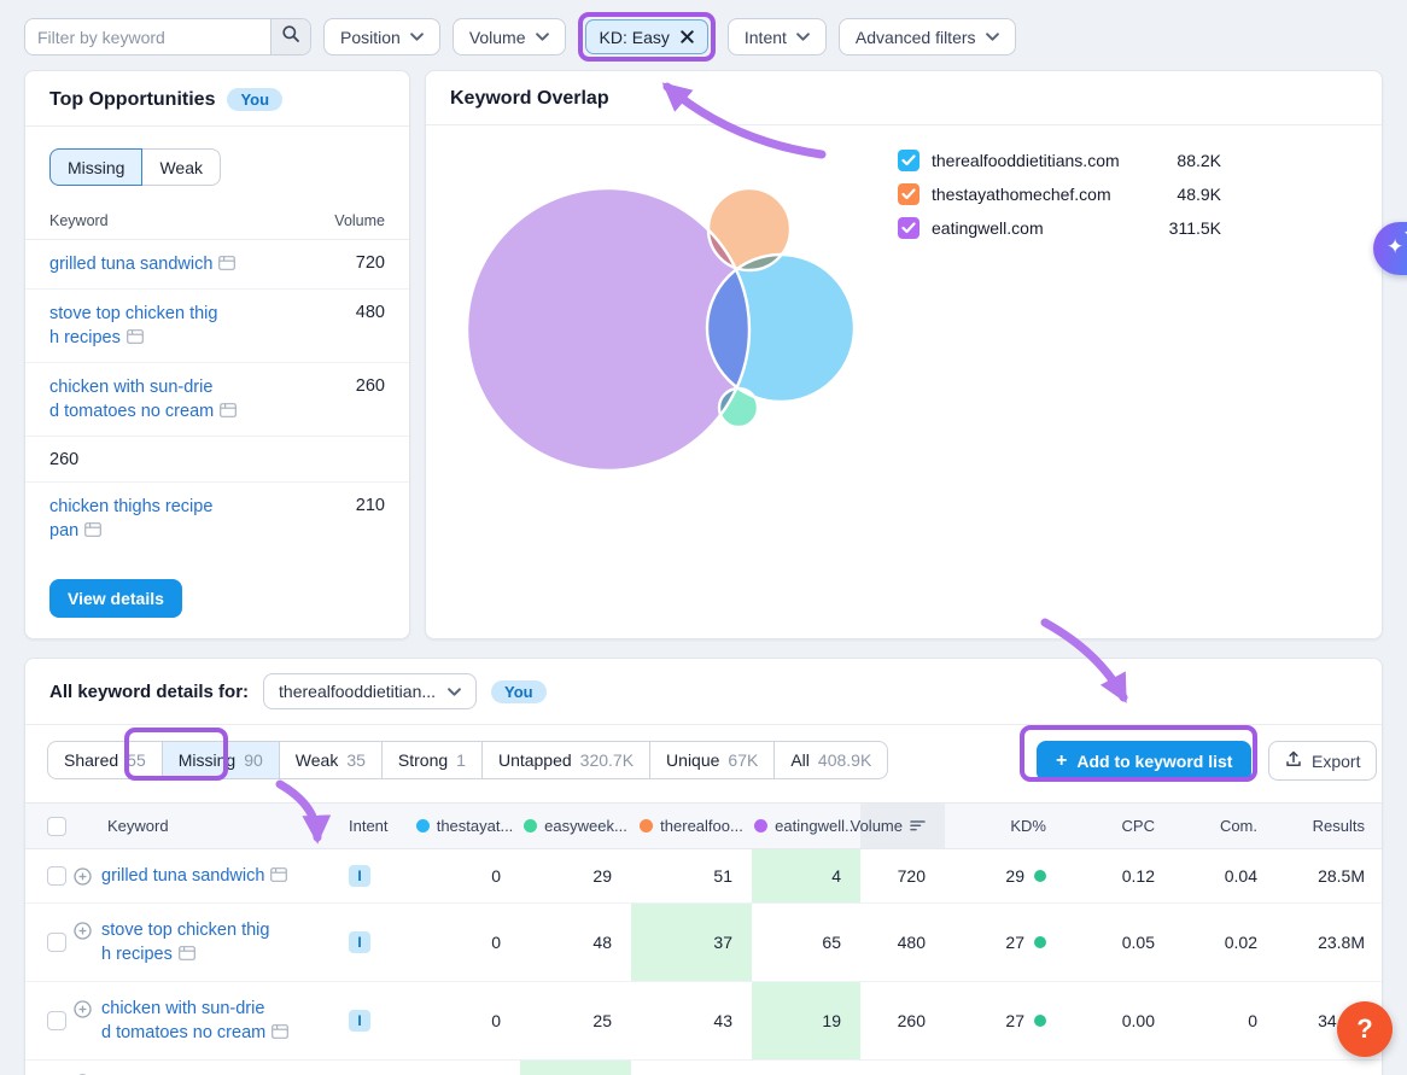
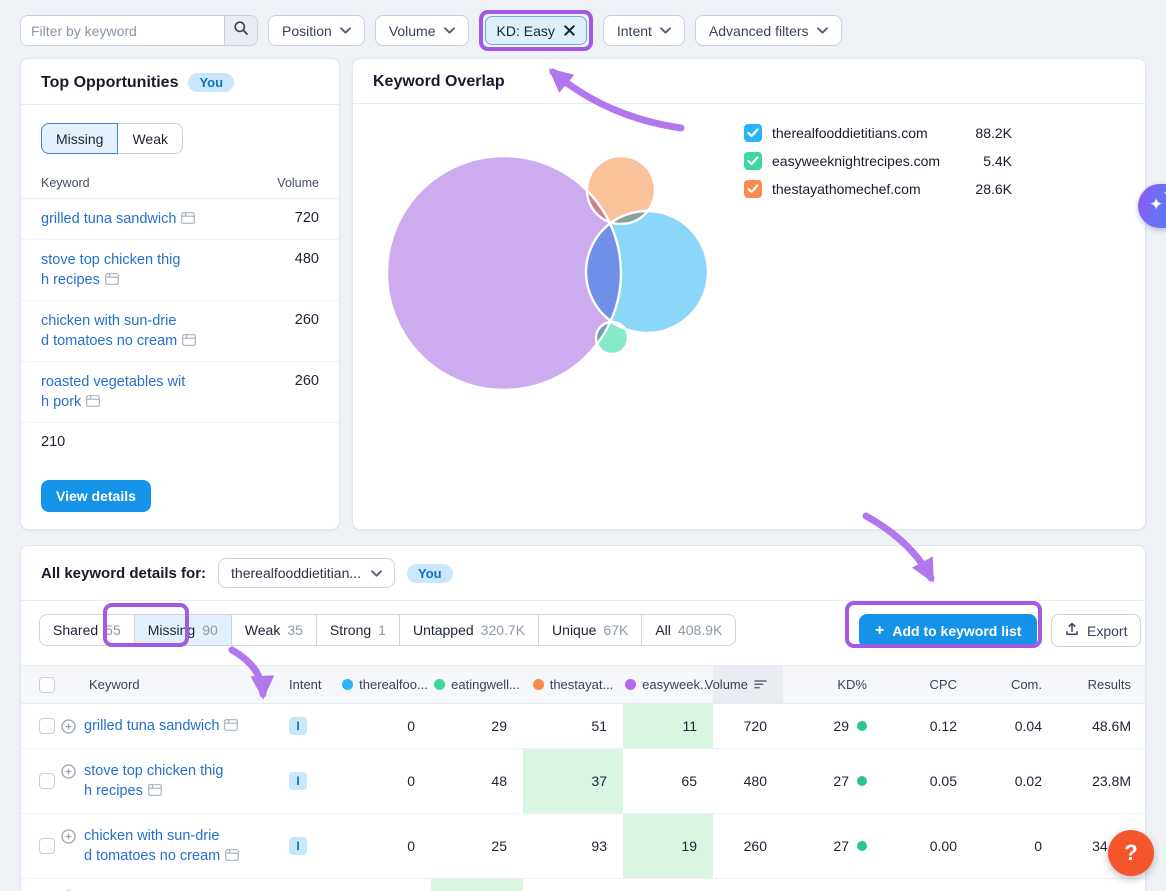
  Filter by keyword
  Position
  Volume
  KD: Easy
  Intent
  Advanced filters
  Top Opportunities
  You
  Missing
  Weak
  Keyword
  Volume
  grilled tuna sandwich
  720
  stove top chicken thig
  h recipes
  480
  chicken with sun-drie
  d tomatoes no cream
  260
+ roasted vegetables wit
+ h pork
  260
- chicken thighs recipe
- pan
  210
  View details
  Keyword Overlap
  therealfooddietitians.com
  88.2K
+ easyweeknightrecipes.com
+ 5.4K
  thestayathomechef.com
- 48.9K
+ 28.6K
- eatingwell.com
- 311.5K
  All keyword details for:
  therealfooddietitian...
  You
  Shared
  55
  Missing
  90
  Weak
  35
  Strong
  1
  Untapped
  320.7K
  Unique
  67K
  All
  408.9K
  +
  Add to keyword list
  Export
  Keyword
  Intent
- thestayat...
+ therealfoo...
- easyweek...
+ eatingwell...
- therealfoo...
+ thestayat...
- eatingwell...
+ easyweek...
  Volume
  KD%
  CPC
  Com.
  Results
  grilled tuna sandwich
  I
  0
  29
  51
- 4
+ 11
  720
  29
  0.12
  0.04
- 28.5M
+ 48.6M
  stove top chicken thig
  h recipes
  I
  0
  48
  37
  65
  480
  27
  0.05
  0.02
  23.8M
  chicken with sun-drie
  d tomatoes no cream
  I
  0
  25
- 43
+ 93
  19
  260
  27
  0.00
  0
  ✦
  ?
